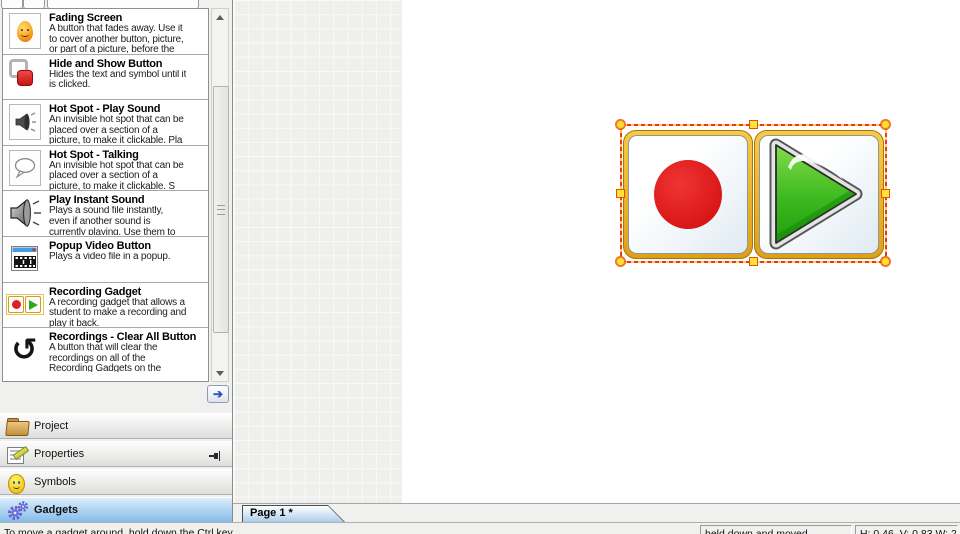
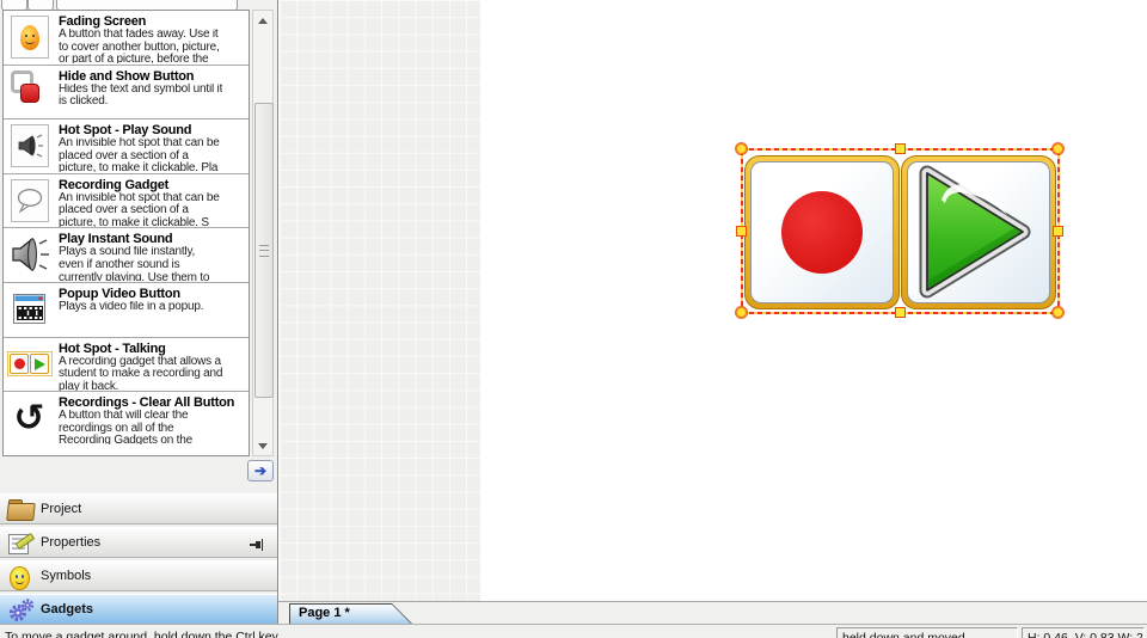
  Fading Screen
  A button that fades away. Use it
  to cover another button, picture,
  or part of a picture, before the
  Hide and Show Button
  Hides the text and symbol until it
  is clicked.
  Hot Spot - Play Sound
  An invisible hot spot that can be
  placed over a section of a
  picture, to make it clickable. Pla
- Hot Spot - Talking
+ Recording Gadget
  An invisible hot spot that can be
  placed over a section of a
  picture, to make it clickable. S
  Play Instant Sound
  Plays a sound file instantly,
  even if another sound is
  currently playing. Use them to
  Popup Video Button
  Plays a video file in a popup.
- Recording Gadget
+ Hot Spot - Talking
  A recording gadget that allows a
  student to make a recording and
  play it back.
  ↺
  Recordings - Clear All Button
  A button that will clear the
  recordings on all of the
  Recording Gadgets on the
  ➔
  Project
  Properties
  Symbols
  Gadgets
  Page 1 *
  To move a gadget around, hold down the Ctrl key
